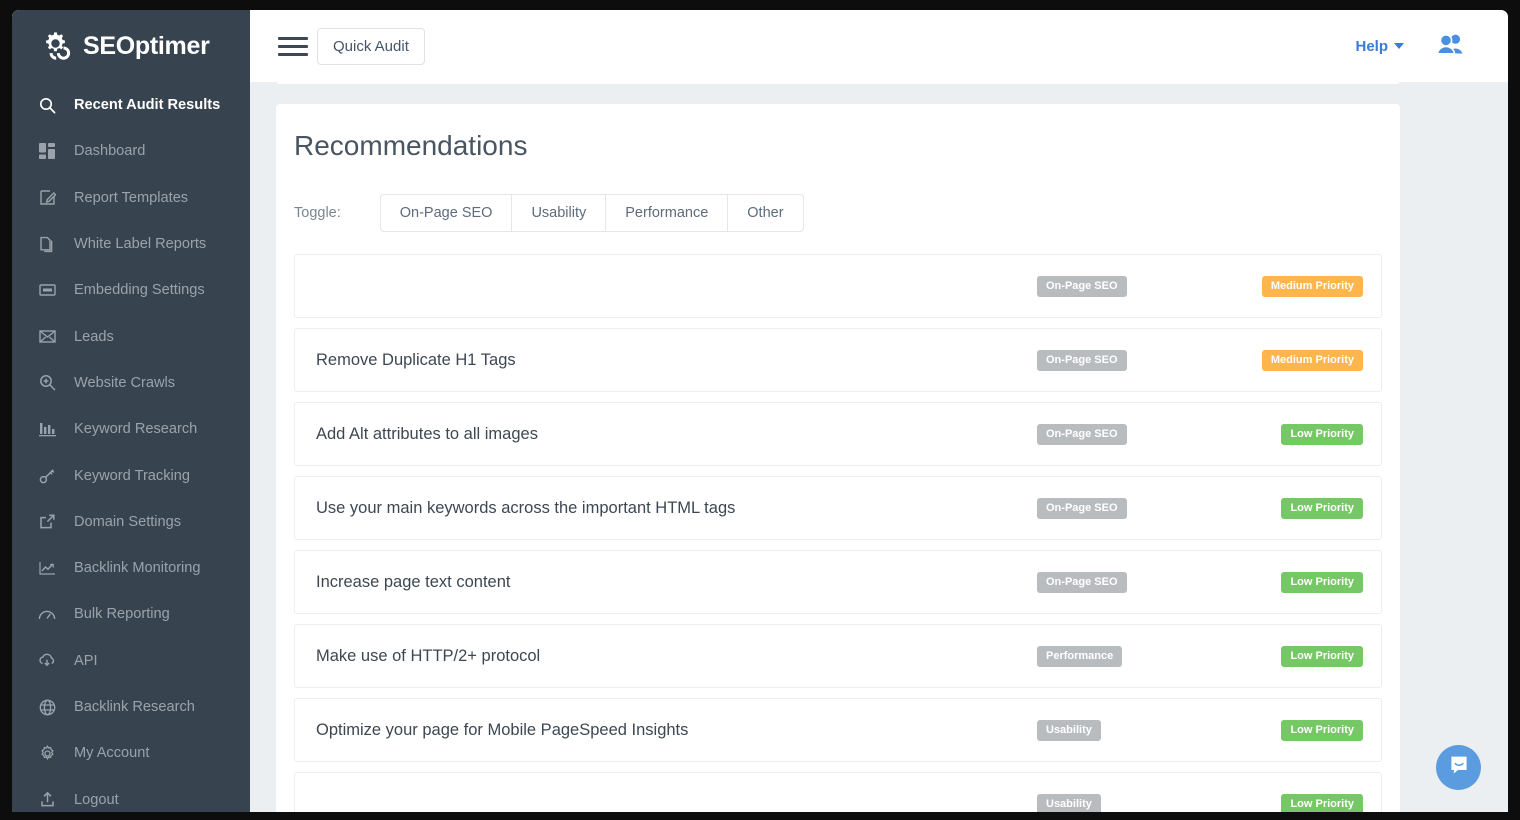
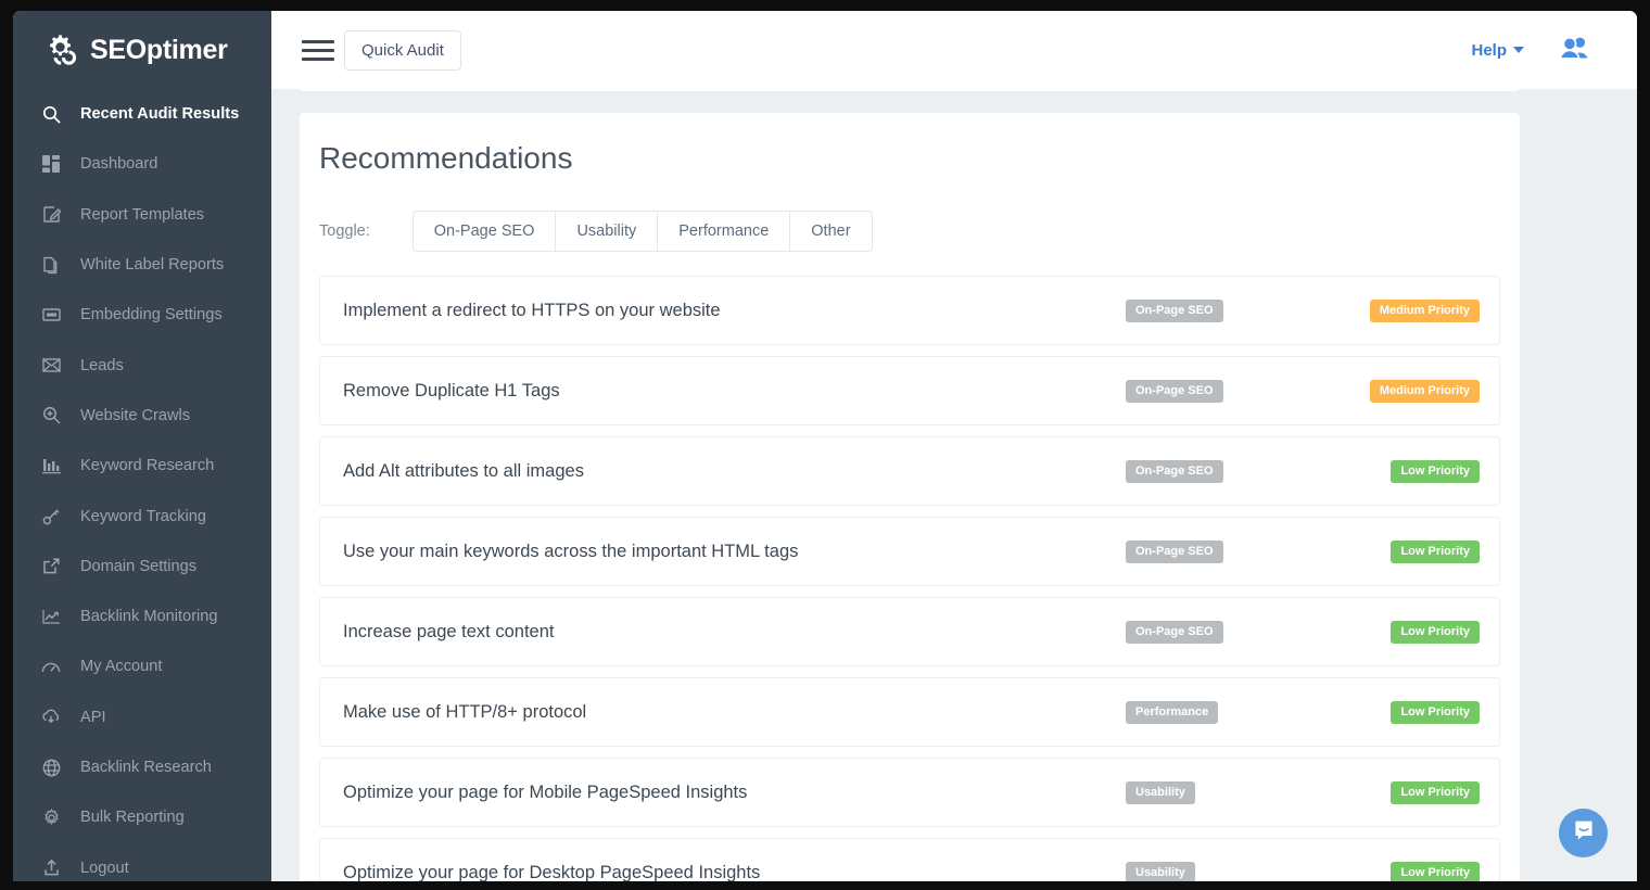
  SEOptimer
  Recent Audit Results
  Dashboard
  Report Templates
  White Label Reports
  Embedding Settings
  Leads
  Website Crawls
  Keyword Research
  Keyword Tracking
  Domain Settings
  Backlink Monitoring
- Bulk Reporting
+ My Account
  API
  Backlink Research
- My Account
+ Bulk Reporting
  Logout
  Quick Audit
  Help
  Recommendations
  Toggle:
  On-Page SEO
  Usability
  Performance
  Other
+ Implement a redirect to HTTPS on your website
  On-Page SEO
  Medium Priority
  Remove Duplicate H1 Tags
  On-Page SEO
  Medium Priority
  Add Alt attributes to all images
  On-Page SEO
  Low Priority
  Use your main keywords across the important HTML tags
  On-Page SEO
  Low Priority
  Increase page text content
  On-Page SEO
  Low Priority
- Make use of HTTP/2+ protocol
+ Make use of HTTP/8+ protocol
  Performance
  Low Priority
  Optimize your page for Mobile PageSpeed Insights
  Usability
  Low Priority
+ Optimize your page for Desktop PageSpeed Insights
  Usability
  Low Priority
